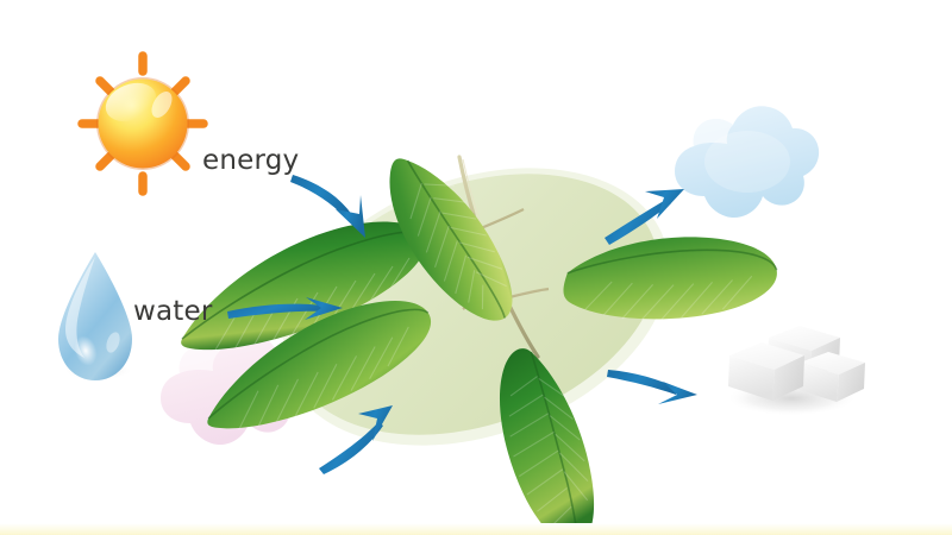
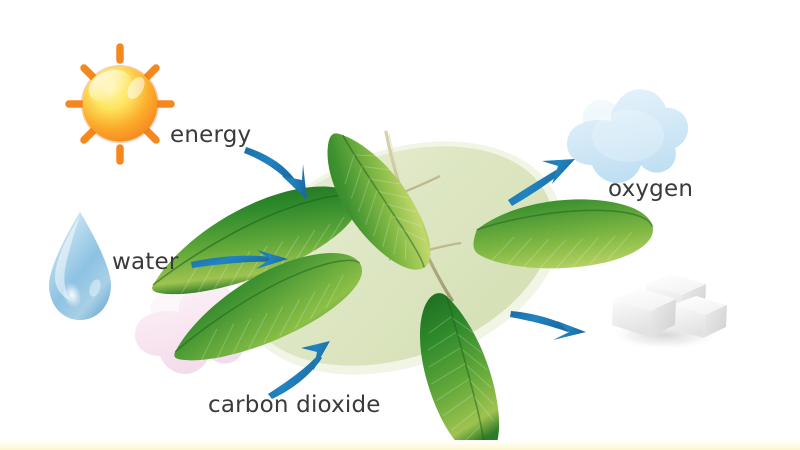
  energy
  water
+ carbon dioxide
+ oxygen
